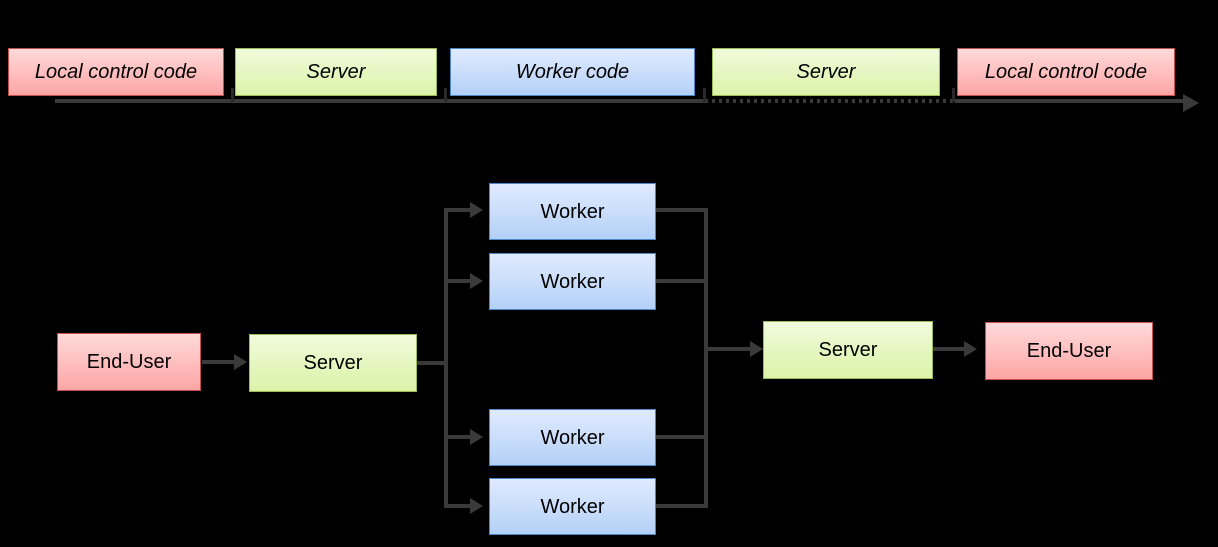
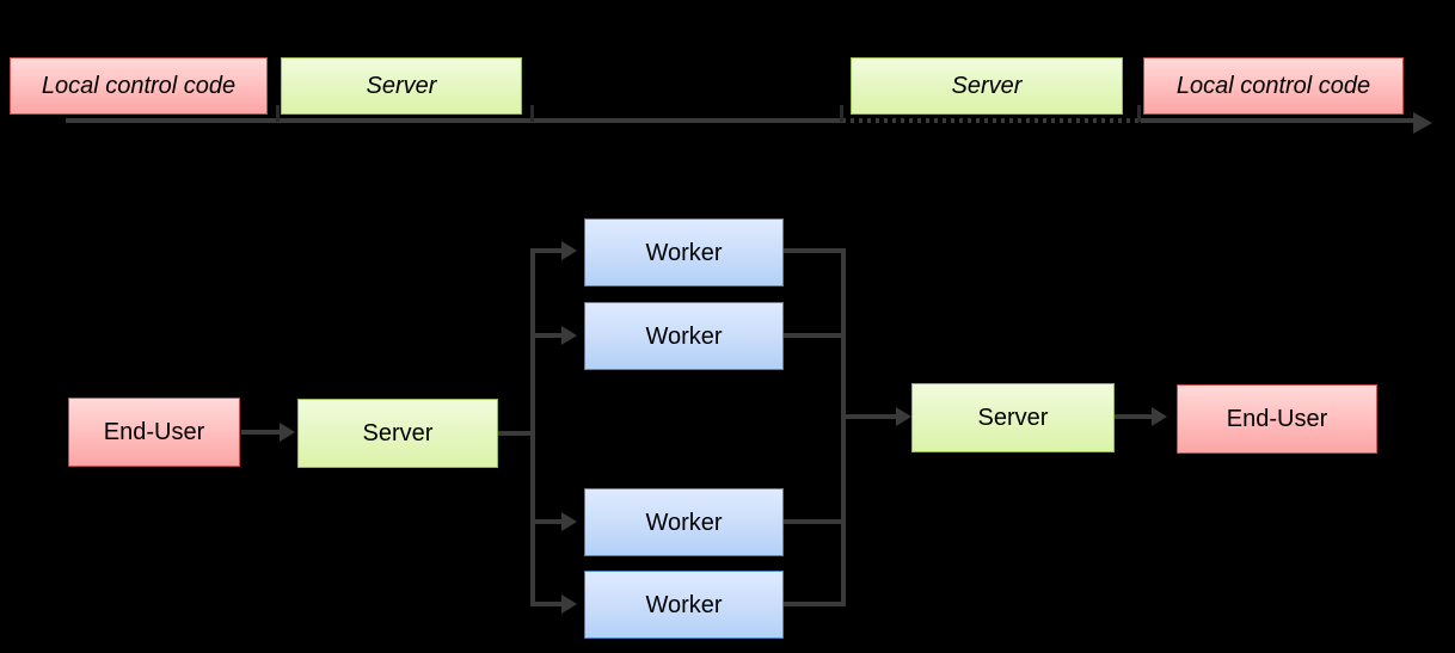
  Local control code
  Server
- Worker code
  Server
  Local control code
  End-User
  Server
  Worker
  Worker
  Worker
  Worker
  Server
  End-User
